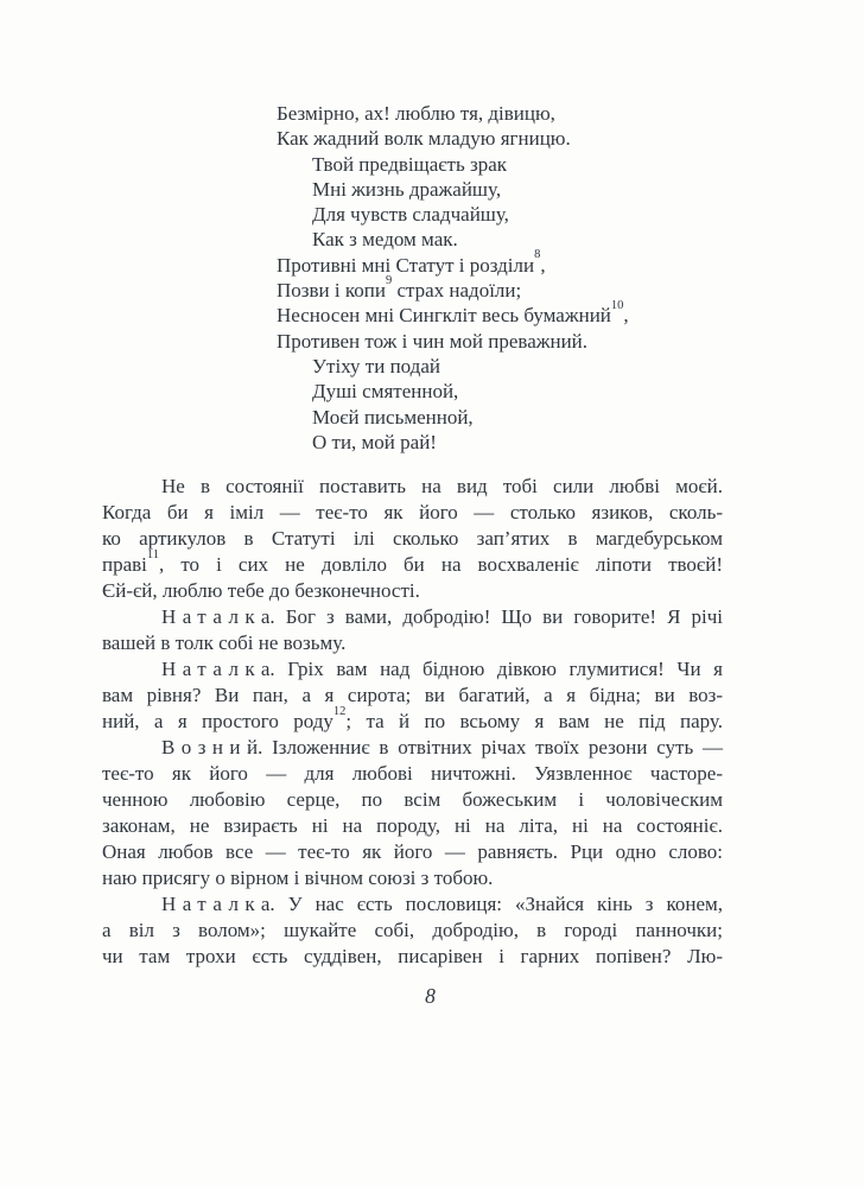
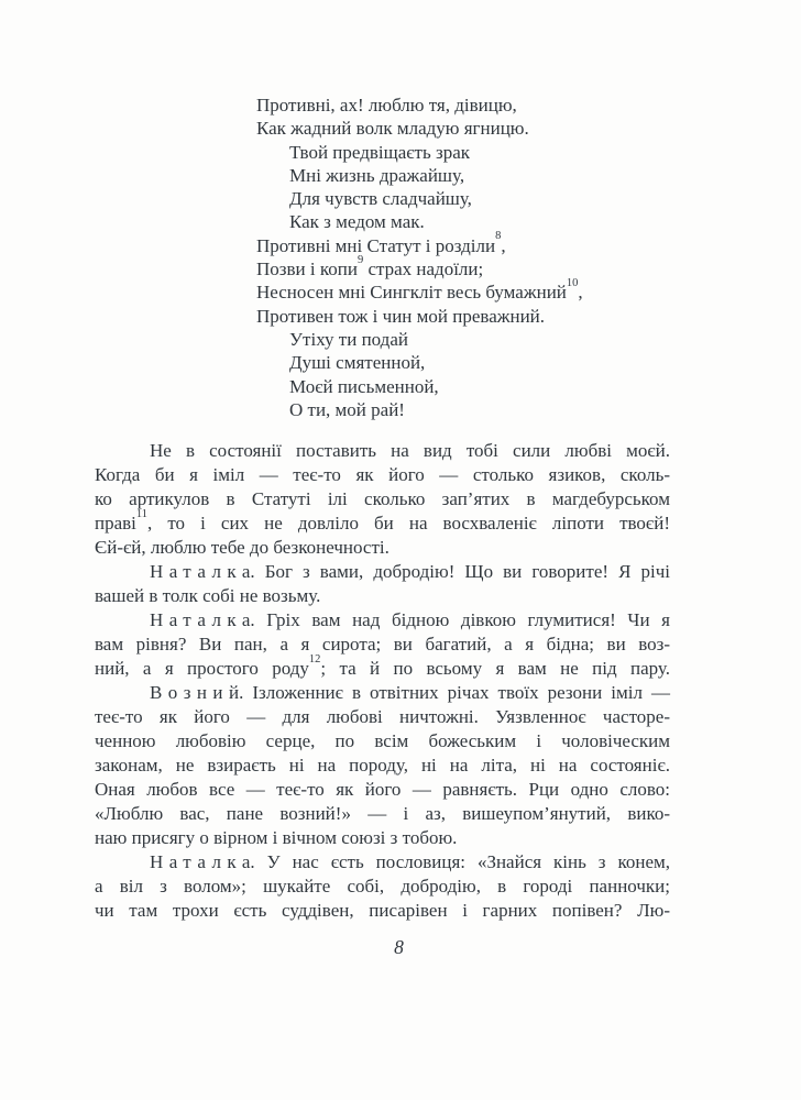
- Безмірно, ах! люблю тя, дівицю,
+ Противні, ах! люблю тя, дівицю,
  Как жадний волк младую ягницю.
  Твой предвіщаєть зрак
  Мні жизнь дражайшу,
  Для чувств сладчайшу,
  Как з медом мак.
  Противні мні Статут і розділи8,
  Позви і копи9 страх надоїли;
  Несносен мні Сингкліт весь бумажний10,
  Противен тож і чин мой преважний.
  Утіху ти подай
  Душі смятенной,
  Моєй письменной,
  О ти, мой рай!
  Не в состоянії поставить на вид тобі сили любві моєй.
  Когда би я іміл — теє-то як його — столько язиков, сколь-
  ко артикулов в Статуті ілі сколько зап’ятих в магдебурськом
  праві11, то і сих не довліло би на восхваленіє ліпоти твоєй!
  Єй-єй, люблю тебе до безконечності.
  Наталка. Бог з вами, добродію! Що ви говорите! Я річі
  вашей в толк собі не возьму.
  Наталка. Гріх вам над бідною дівкою глумитися! Чи я
  вам рівня? Ви пан, а я сирота; ви багатий, а я бідна; ви воз-
  ний, а я простого роду12; та й по всьому я вам не під пару.
- Возний. Ізложенниє в отвітних річах твоїх резони суть —
+ Возний. Ізложенниє в отвітних річах твоїх резони іміл —
  теє-то як його — для любові ничтожні. Уязвленноє часторе-
  ченною любовію серце, по всім божеським і чоловіческим
  законам, не взираєть ні на породу, ні на літа, ні на состояніє.
  Оная любов все — теє-то як його — равняєть. Рци одно слово:
+ «Люблю вас, пане возний!» — і аз, вишеупом’янутий, вико-
  наю присягу о вірном і вічном союзі з тобою.
  Наталка. У нас єсть пословиця: «Знайся кінь з конем,
  а віл з волом»; шукайте собі, добродію, в городі панночки;
  чи там трохи єсть суддівен, писарівен і гарних попівен? Лю-
  8
